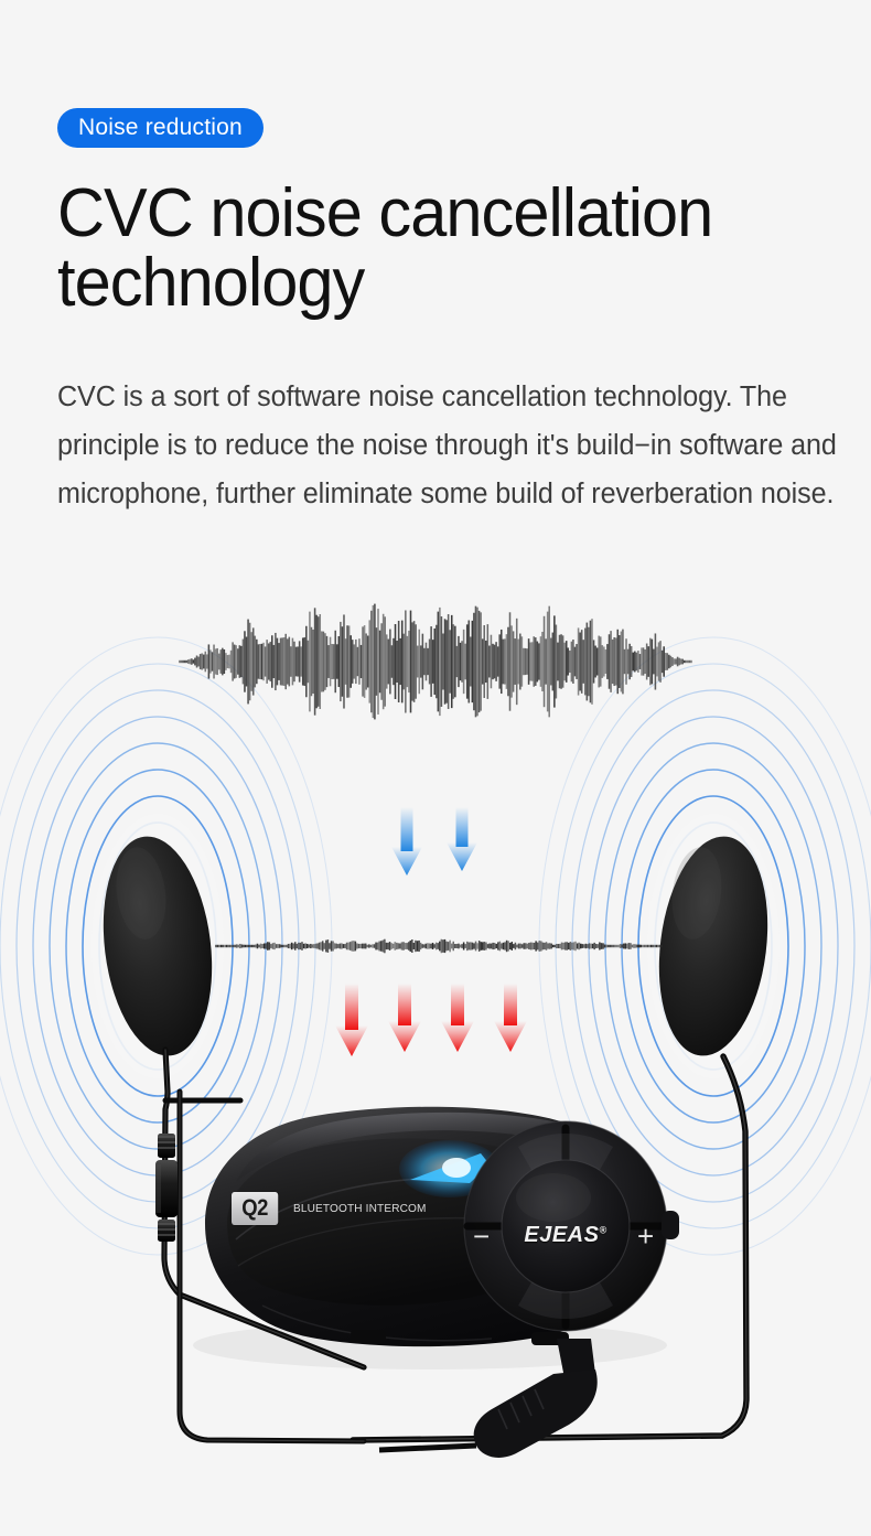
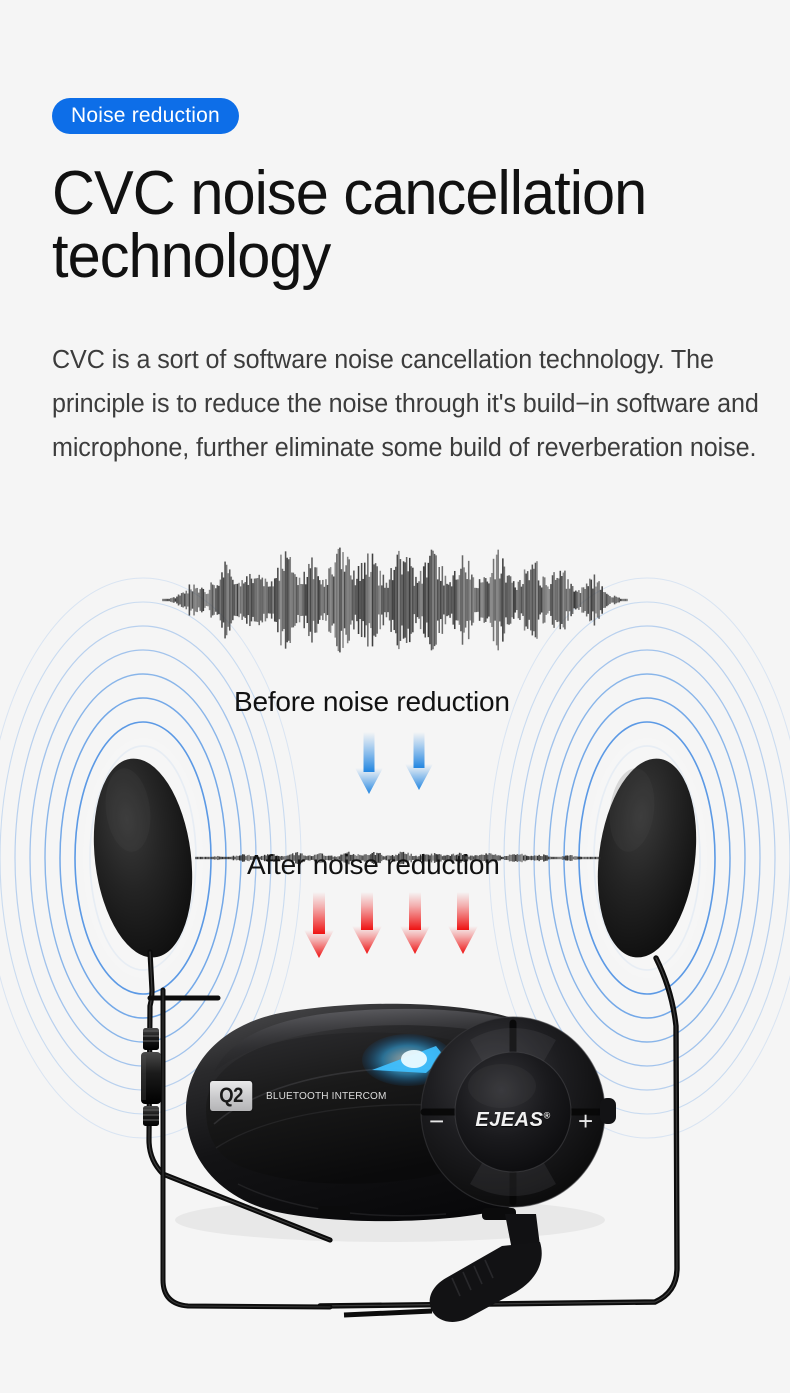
  Noise reduction
  CVC noise cancellation technology
  CVC is a sort of software noise cancellation technology. The principle is to reduce the noise through it's build−in software and microphone, further eliminate some build of reverberation noise.
+ Before noise reduction
+ After noise reduction
  Q2
  BLUETOOTH INTERCOM
  EJEAS®
  −
  +
